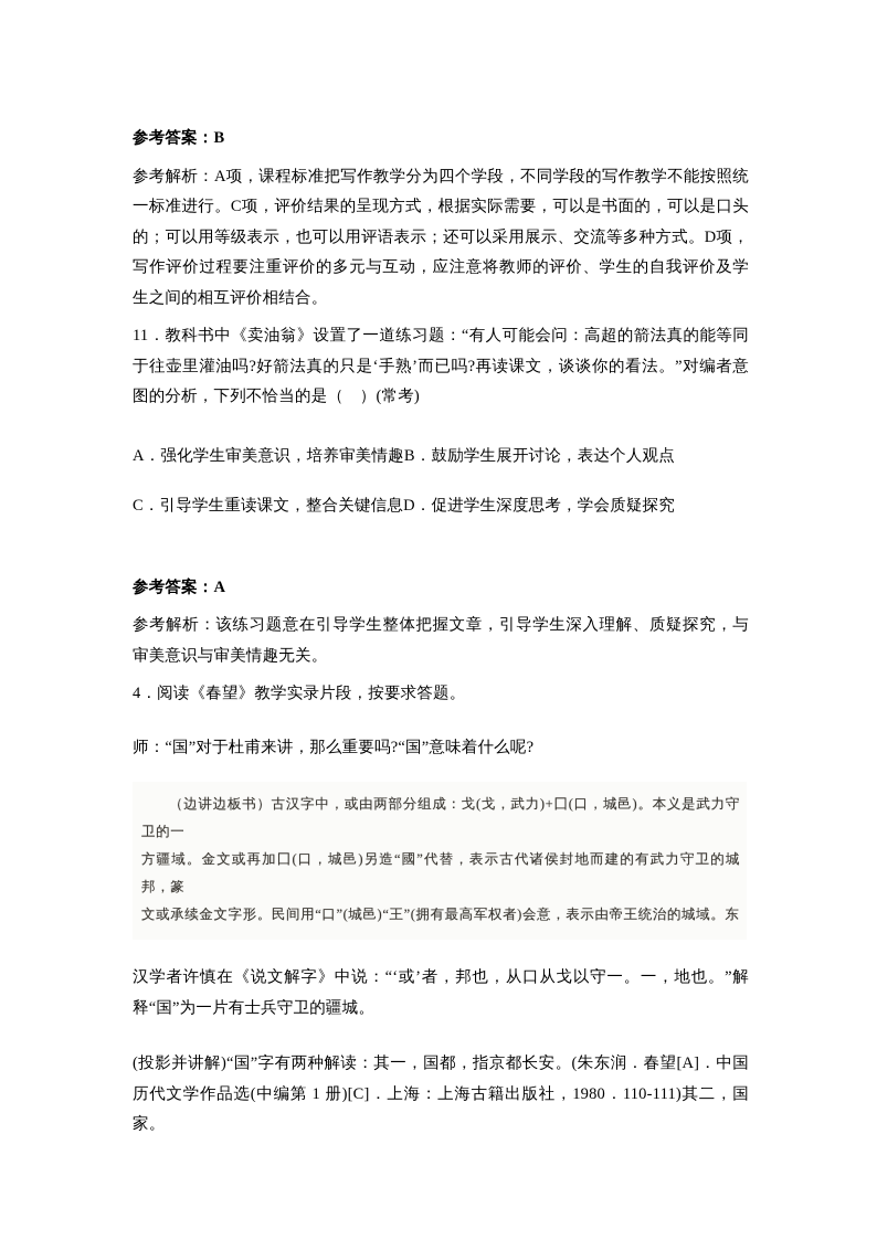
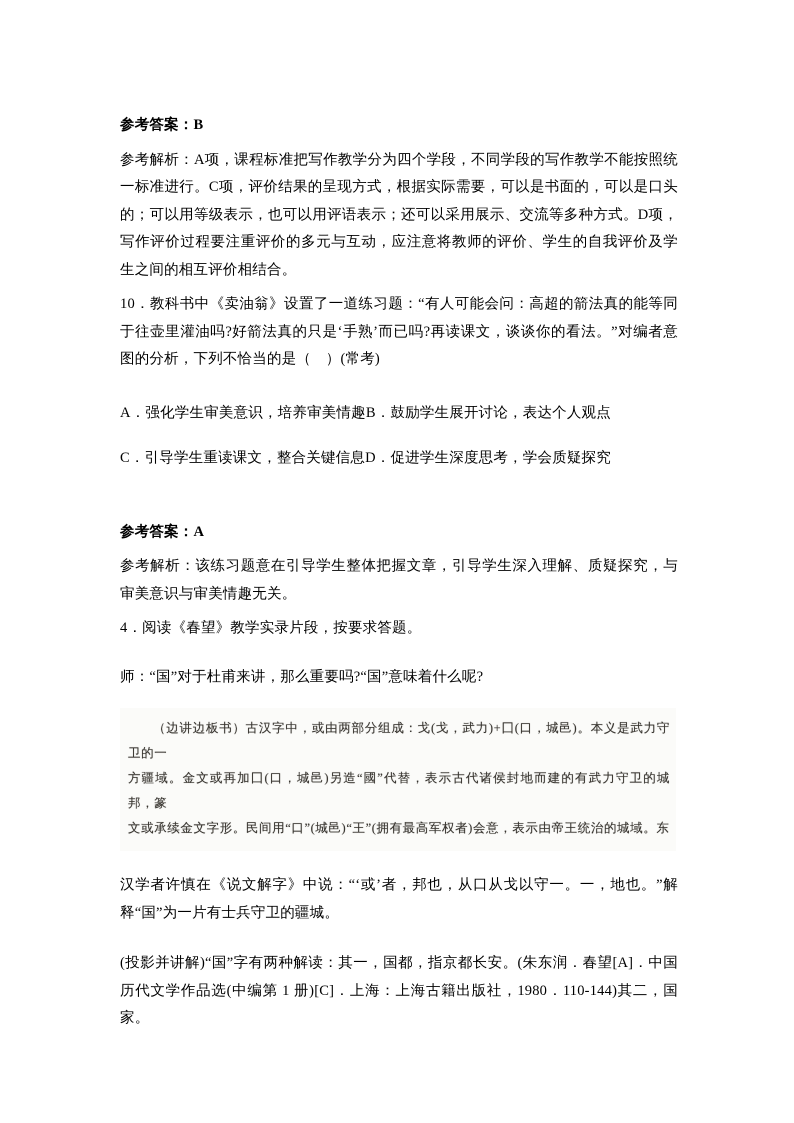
  参考答案：B
  参考解析：A项，课程标准把写作教学分为四个学段，不同学段的写作教学不能按照统一标准进行。C项，评价结果的呈现方式，根据实际需要，可以是书面的，可以是口头的；可以用等级表示，也可以用评语表示；还可以采用展示、交流等多种方式。D项，写作评价过程要注重评价的多元与互动，应注意将教师的评价、学生的自我评价及学生之间的相互评价相结合。
- 11．教科书中《卖油翁》设置了一道练习题：“有人可能会问：高超的箭法真的能等同于往壶里灌油吗?好箭法真的只是‘手熟’而已吗?再读课文，谈谈你的看法。”对编者意图的分析，下列不恰当的是（ ）(常考)
+ 10．教科书中《卖油翁》设置了一道练习题：“有人可能会问：高超的箭法真的能等同于往壶里灌油吗?好箭法真的只是‘手熟’而已吗?再读课文，谈谈你的看法。”对编者意图的分析，下列不恰当的是（ ）(常考)
  A．强化学生审美意识，培养审美情趣B．鼓励学生展开讨论，表达个人观点
  C．引导学生重读课文，整合关键信息D．促进学生深度思考，学会质疑探究
  参考答案：A
  参考解析：该练习题意在引导学生整体把握文章，引导学生深入理解、质疑探究，与审美意识与审美情趣无关。
  4．阅读《春望》教学实录片段，按要求答题。
  师：“国”对于杜甫来讲，那么重要吗?“国”意味着什么呢?
  （边讲边板书）古汉字中，或由两部分组成：戈(戈，武力)+囗(口，城邑)。本义是武力守卫的一
  方疆域。金文或再加囗(口，城邑)另造“國”代替，表示古代诸侯封地而建的有武力守卫的城邦，篆
  文或承续金文字形。民间用“口”(城邑)“王”(拥有最高军权者)会意，表示由帝王统治的城域。东
  汉学者许慎在《说文解字》中说：“‘或’者，邦也，从口从戈以守一。一，地也。”解释“国”为一片有士兵守卫的疆城。
- (投影并讲解)“国”字有两种解读：其一，国都，指京都长安。(朱东润．春望[A]．中国历代文学作品选(中编第 1 册)[C]．上海：上海古籍出版社，1980．110-111)其二，国家。
+ (投影并讲解)“国”字有两种解读：其一，国都，指京都长安。(朱东润．春望[A]．中国历代文学作品选(中编第 1 册)[C]．上海：上海古籍出版社，1980．110-144)其二，国家。
